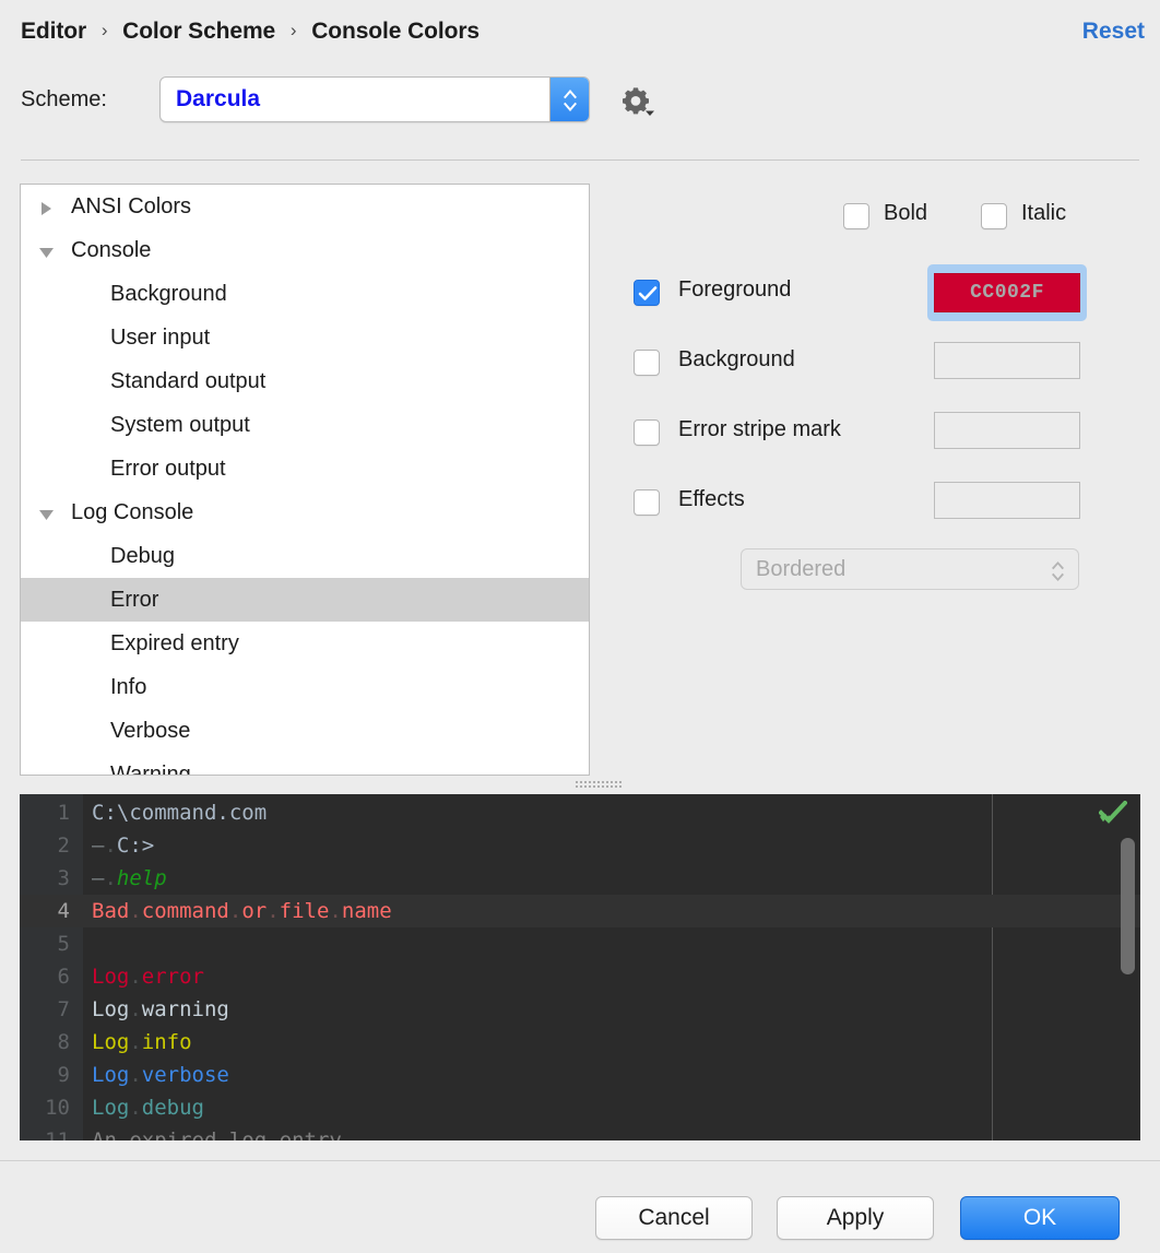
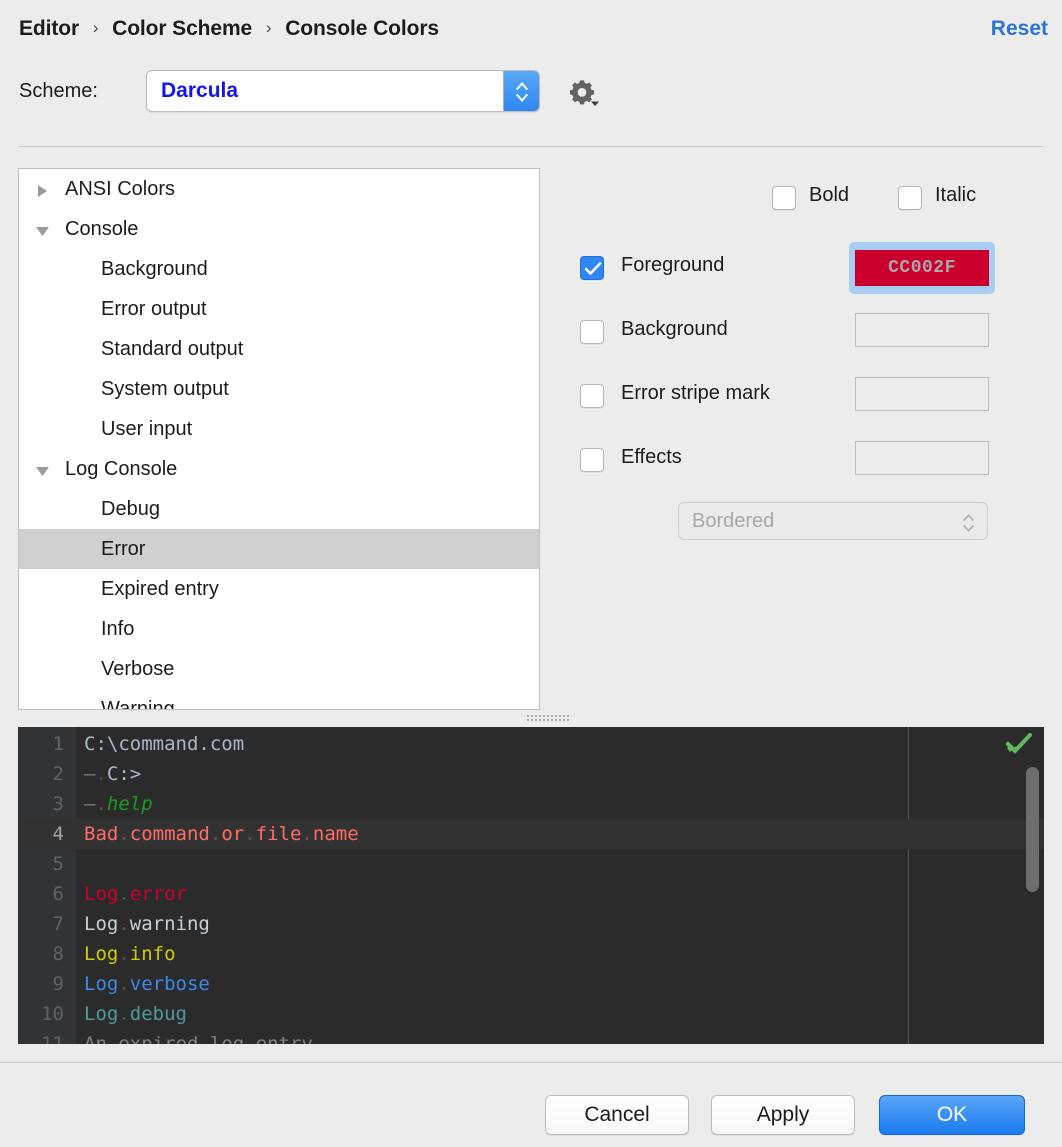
  Editor › Color Scheme › Console Colors
  Reset
  Scheme:
  Darcula
  ANSI Colors
  Console
  Background
- User input
+ Error output
  Standard output
  System output
- Error output
+ User input
  Log Console
  Debug
  Error
  Expired entry
  Info
  Verbose
  Bold
  Italic
  Foreground
  CC002F
  Background
  Error stripe mark
  Effects
  Bordered
  1
  C:\command.com
  2
  –.C:>
  3
  –.help
  4
  Bad.command.or.file.name
  5
  6
  Log.error
  7
  Log.warning
  8
  Log.info
  9
  Log.verbose
  10
  Log.debug
  Cancel
  Apply
  OK
